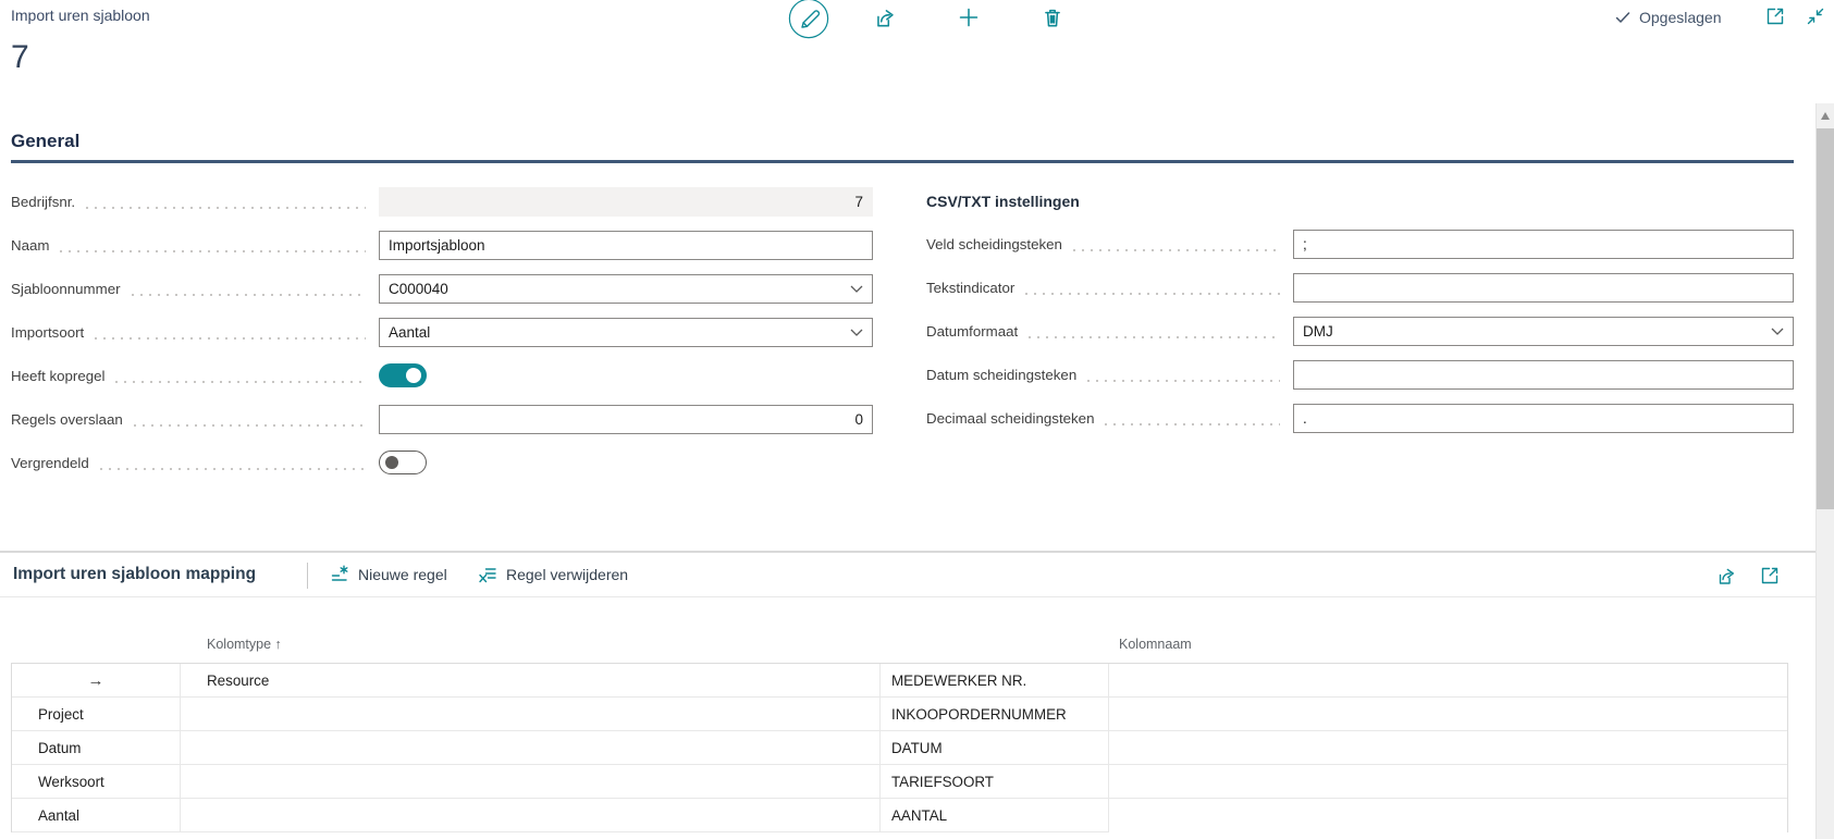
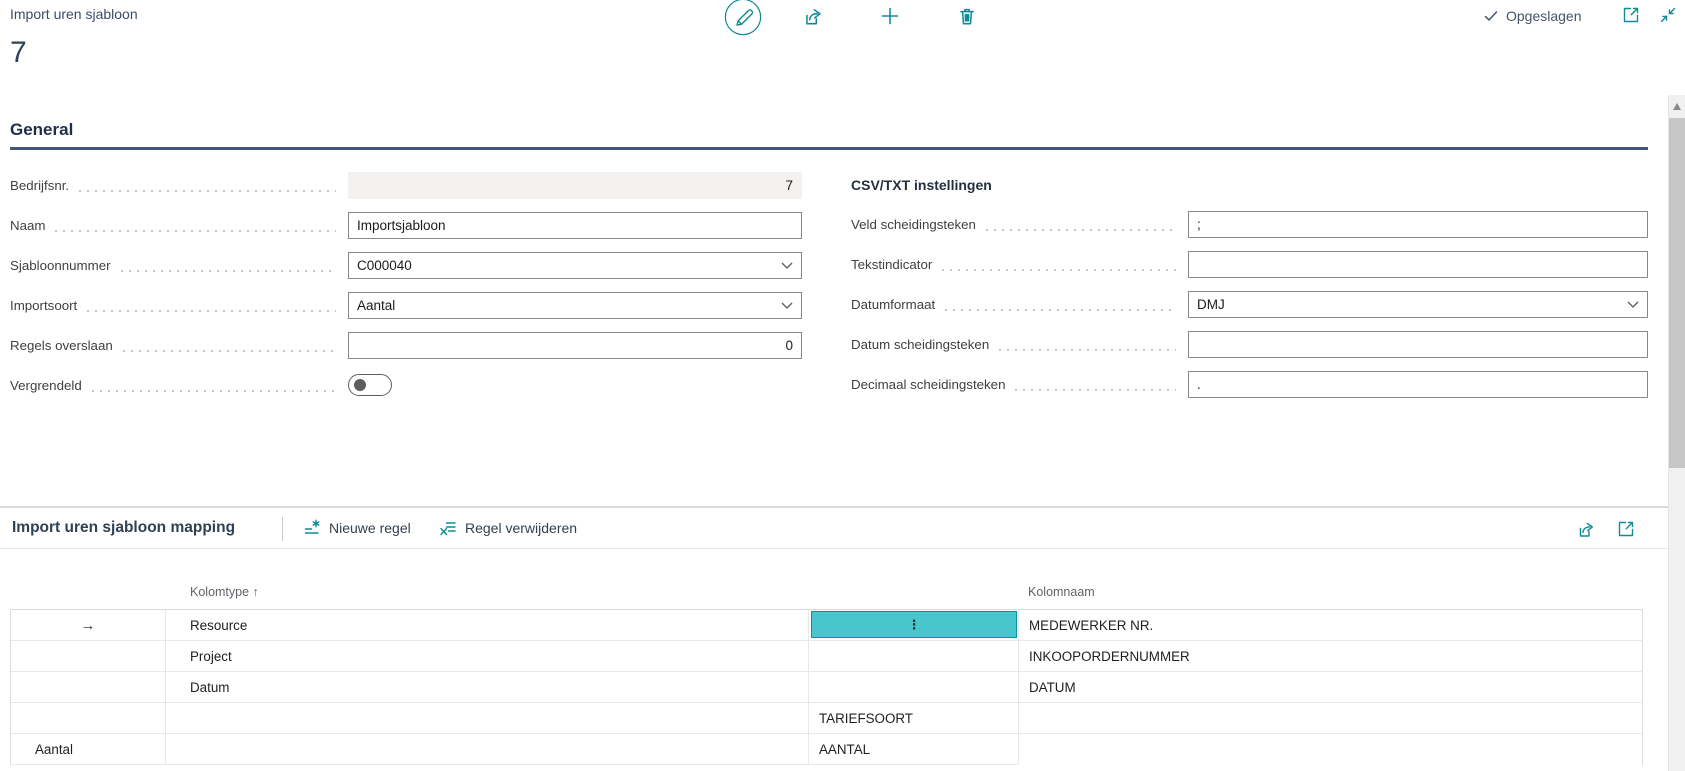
  Import uren sjabloon
  7
  Opgeslagen
  General
  Bedrijfsnr.
  7
  Naam
  Importsjabloon
  Sjabloonnummer
  C000040
  Importsoort
  Aantal
- Heeft kopregel
  Regels overslaan
  0
  Vergrendeld
  CSV/TXT instellingen
  Veld scheidingsteken
  ;
  Tekstindicator
  Datumformaat
  DMJ
  Datum scheidingsteken
  Decimaal scheidingsteken
  .
  Import uren sjabloon mapping
  Nieuwe regel
  Regel verwijderen
  Kolomtype ↑
  Kolomnaam
  →
  Resource
+ ⋮
  MEDEWERKER NR.
  Project
  INKOOPORDERNUMMER
  Datum
  DATUM
- Werksoort
  TARIEFSOORT
  Aantal
  AANTAL
